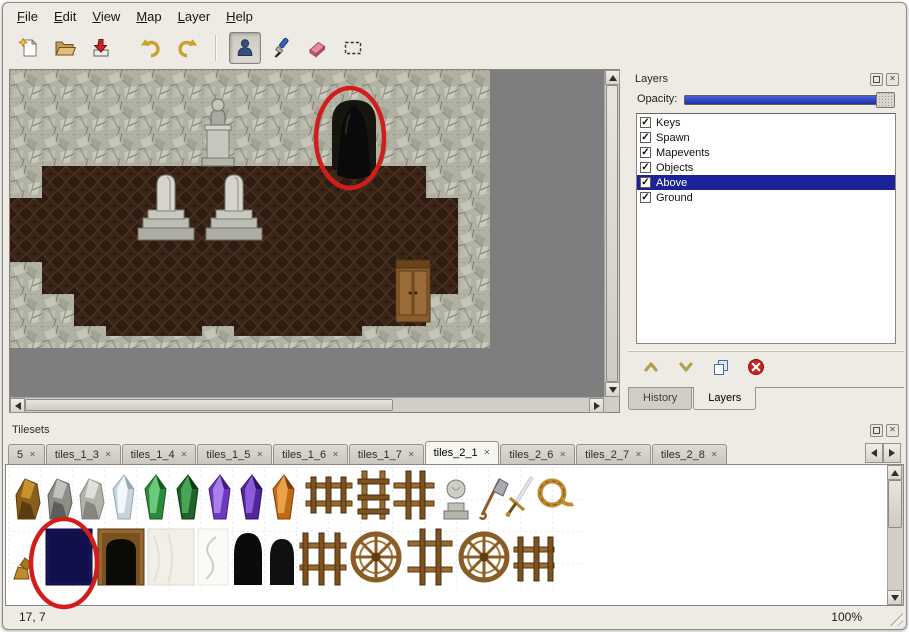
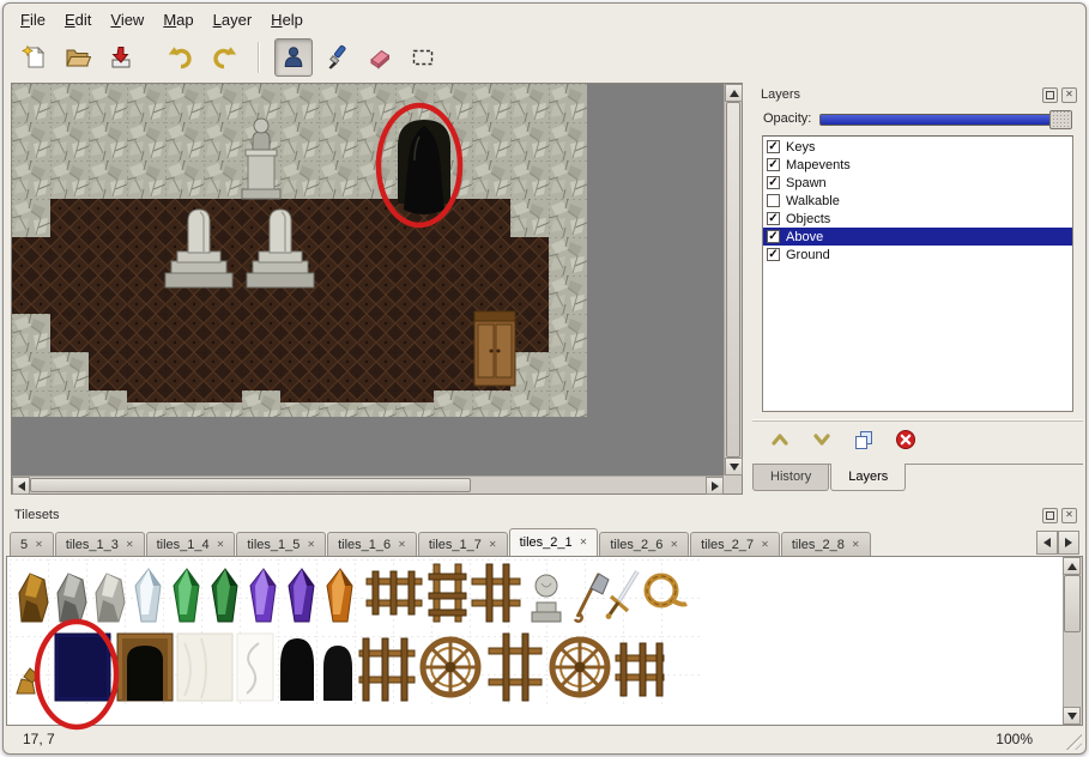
  File
  Edit
  View
  Map
  Layer
  Help
  Layers
  ✕
  Opacity:
  ✓
  Keys
  ✓
- Spawn
+ Mapevents
  ✓
- Mapevents
+ Spawn
+ Walkable
  ✓
  Objects
  ✓
  Above
  ✓
  Ground
  History
  Layers
  Tilesets
  ✕
  5
  ✕
  tiles_1_3
  ✕
  tiles_1_4
  ✕
  tiles_1_5
  ✕
  tiles_1_6
  ✕
  tiles_1_7
  ✕
  tiles_2_1
  ✕
  tiles_2_6
  ✕
  tiles_2_7
  ✕
  tiles_2_8
  ✕
  17, 7
  100%
